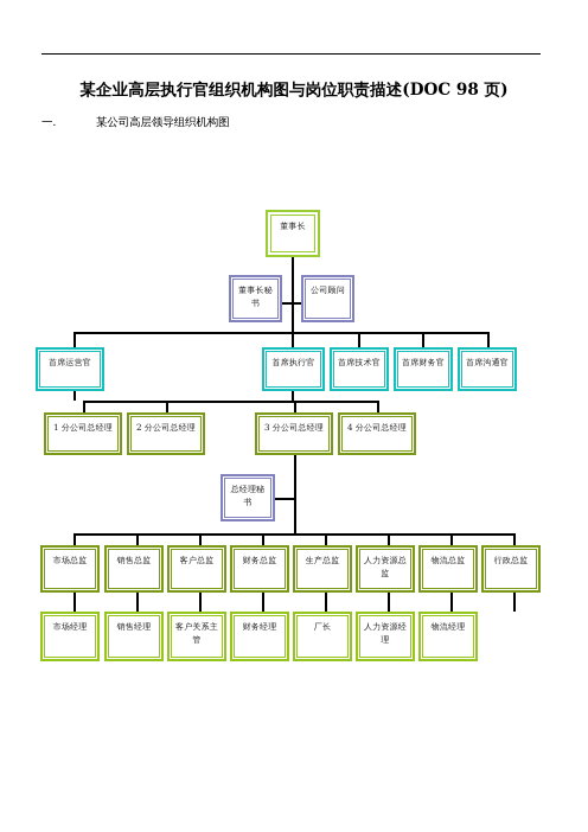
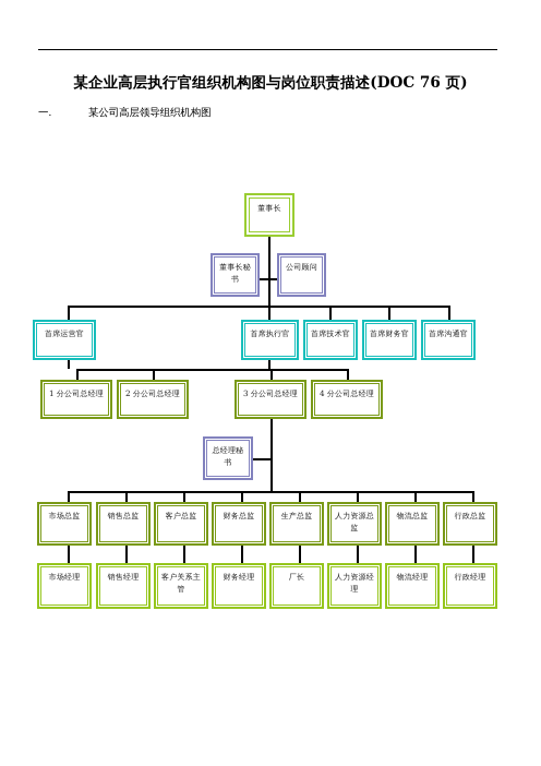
- 某企业高层执行官组织机构图与岗位职责描述(DOC 98 页)
+ 某企业高层执行官组织机构图与岗位职责描述(DOC 76 页)
  一. 某公司高层领导组织机构图
  董事长
  董事长秘书
  公司顾问
  首席运营官
  首席执行官
  首席技术官
  首席财务官
  首席沟通官
  1 分公司总经理
  2 分公司总经理
  3 分公司总经理
  4 分公司总经理
  总经理秘书
  市场总监
  销售总监
  客户总监
  财务总监
  生产总监
  人力资源总监
  物流总监
  行政总监
  市场经理
  销售经理
  客户关系主管
  财务经理
  厂长
  人力资源经理
  物流经理
+ 行政经理
